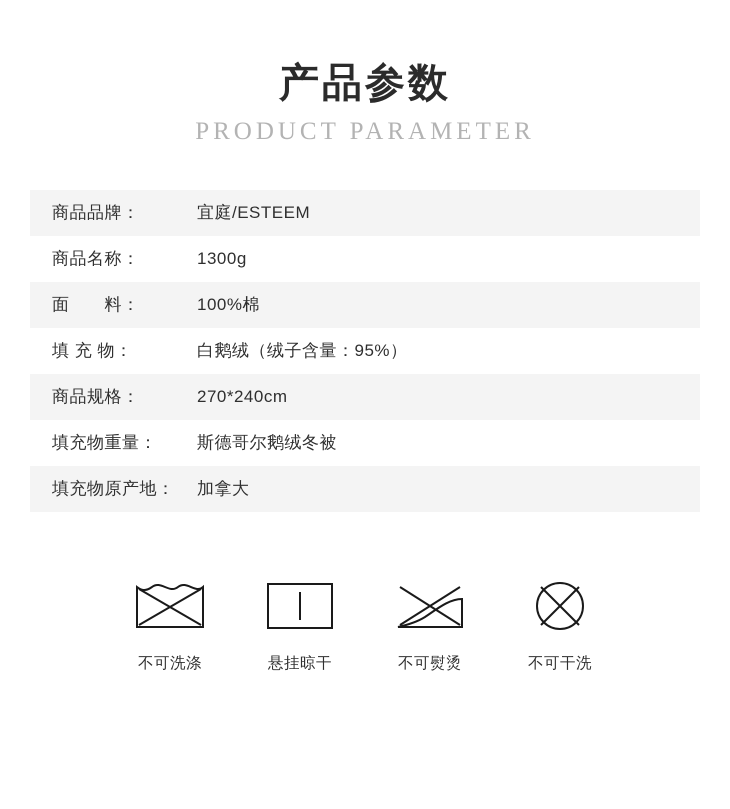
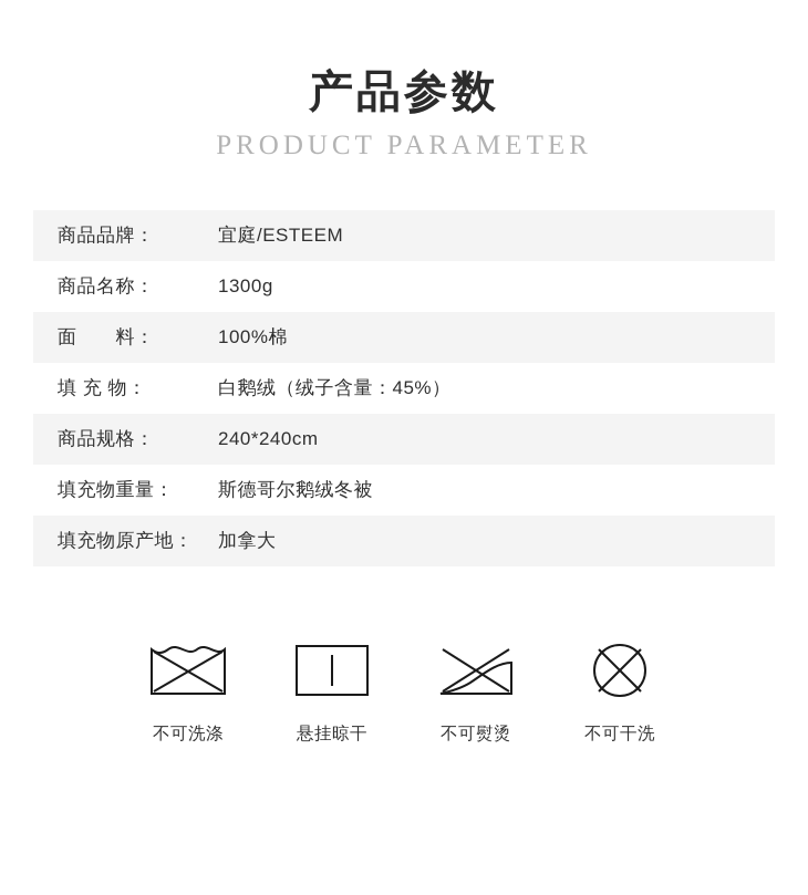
  产品参数
  PRODUCT PARAMETER
  商品品牌：	宜庭/ESTEEM
  商品名称：	1300g
  面 料：	100%棉
- 填 充 物：	白鹅绒（绒子含量：95%）
+ 填 充 物：	白鹅绒（绒子含量：45%）
- 商品规格：	270*240cm
+ 商品规格：	240*240cm
  填充物重量：	斯德哥尔鹅绒冬被
  填充物原产地：	加拿大
  不可洗涤
  悬挂晾干
  不可熨烫
  不可干洗
